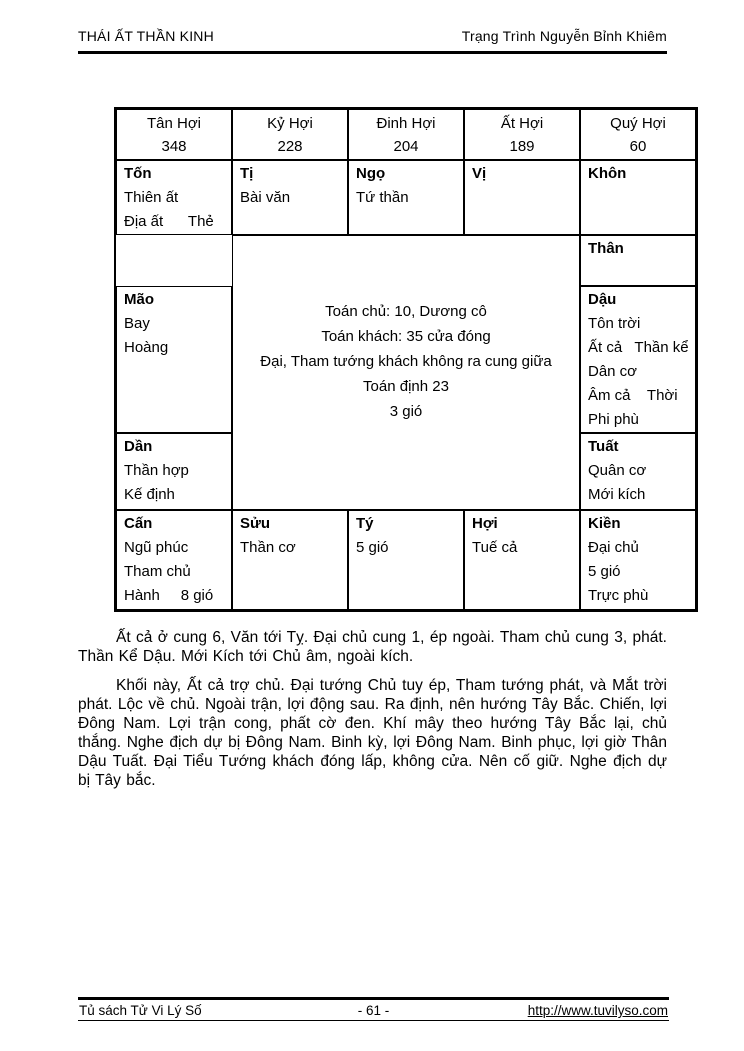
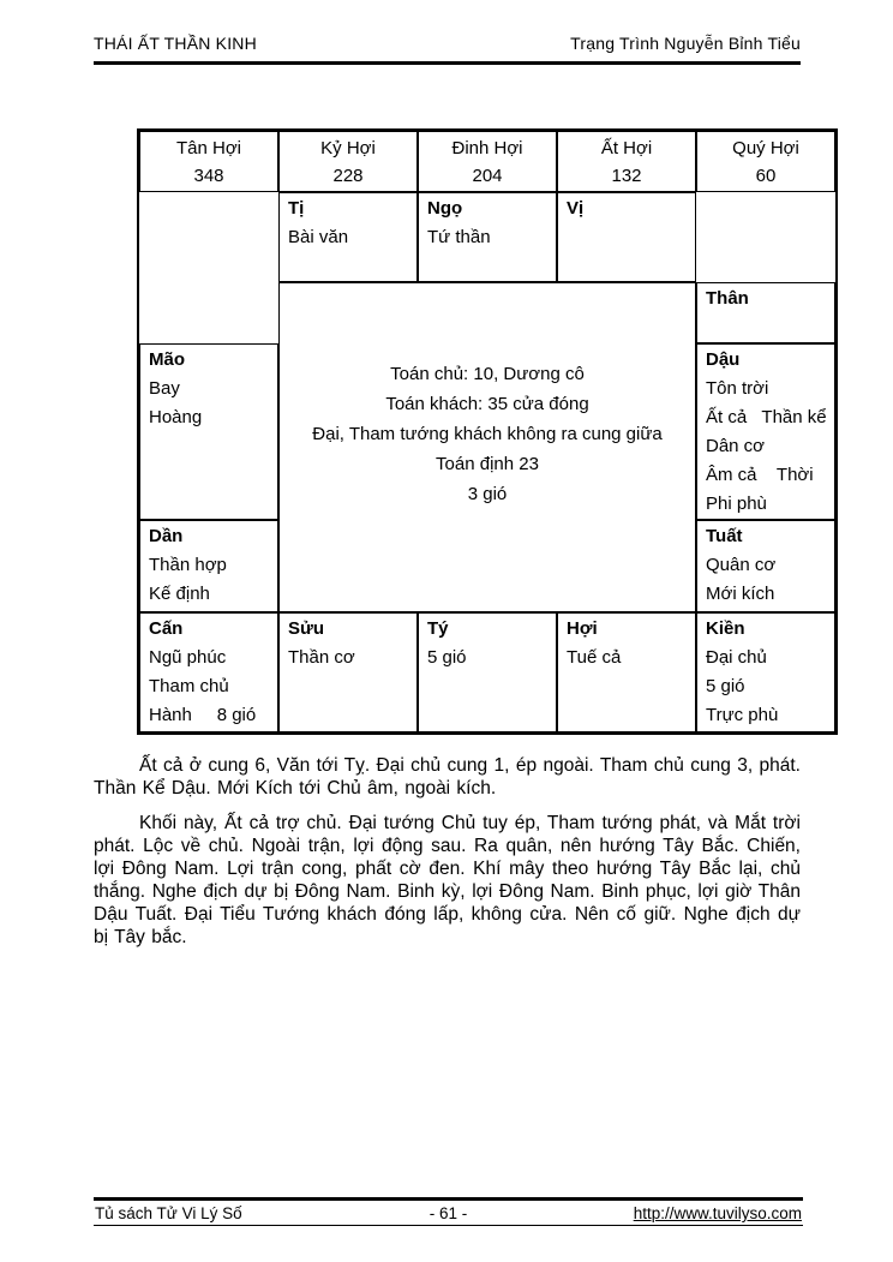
  THÁI ẤT THẦN KINH
- Trạng Trình Nguyễn Bỉnh Khiêm
+ Trạng Trình Nguyễn Bỉnh Tiểu
  Tân Hợi
  348
  Kỷ Hợi
  228
  Đinh Hợi
  204
  Ất Hợi
- 189
+ 132
  Quý Hợi
  60
- Tốn
- Thiên ất
- Địa ất Thẻ
  Tị
  Bài văn
  Ngọ
  Tứ thần
  Vị
- Khôn
  Mão
  Bay
  Hoàng
  Dần
  Thần hợp
  Kế định
  Thân
  Dậu
  Tôn trời
  Ất cả Thần kể
  Dân cơ
  Âm cả Thời
  Phi phù
  Tuất
  Quân cơ
  Mới kích
  Toán chủ: 10, Dương cô
  Toán khách: 35 cửa đóng
  Đại, Tham tướng khách không ra cung giữa
  Toán định 23
  3 gió
  Cấn
  Ngũ phúc
  Tham chủ
  Hành 8 gió
  Sửu
  Thần cơ
  Tý
  5 gió
  Hợi
  Tuế cả
  Kiền
  Đại chủ
  5 gió
  Trực phù
  Ất cả ở cung 6, Văn tới Tỵ. Đại chủ cung 1, ép ngoài. Tham chủ cung 3, phát. Thần Kể Dậu. Mới Kích tới Chủ âm, ngoài kích.
- Khối này, Ất cả trợ chủ. Đại tướng Chủ tuy ép, Tham tướng phát, và Mắt trời phát. Lộc về chủ. Ngoài trận, lợi động sau. Ra định, nên hướng Tây Bắc. Chiến, lợi Đông Nam. Lợi trận cong, phất cờ đen. Khí mây theo hướng Tây Bắc lại, chủ thắng. Nghe địch dự bị Đông Nam. Binh kỳ, lợi Đông Nam. Binh phục, lợi giờ Thân Dậu Tuất. Đại Tiểu Tướng khách đóng lấp, không cửa. Nên cố giữ. Nghe địch dự bị Tây bắc.
+ Khối này, Ất cả trợ chủ. Đại tướng Chủ tuy ép, Tham tướng phát, và Mắt trời phát. Lộc về chủ. Ngoài trận, lợi động sau. Ra quân, nên hướng Tây Bắc. Chiến, lợi Đông Nam. Lợi trận cong, phất cờ đen. Khí mây theo hướng Tây Bắc lại, chủ thắng. Nghe địch dự bị Đông Nam. Binh kỳ, lợi Đông Nam. Binh phục, lợi giờ Thân Dậu Tuất. Đại Tiểu Tướng khách đóng lấp, không cửa. Nên cố giữ. Nghe địch dự bị Tây bắc.
  Tủ sách Tử Vi Lý Số
  - 61 -
  http://www.tuvilyso.com
